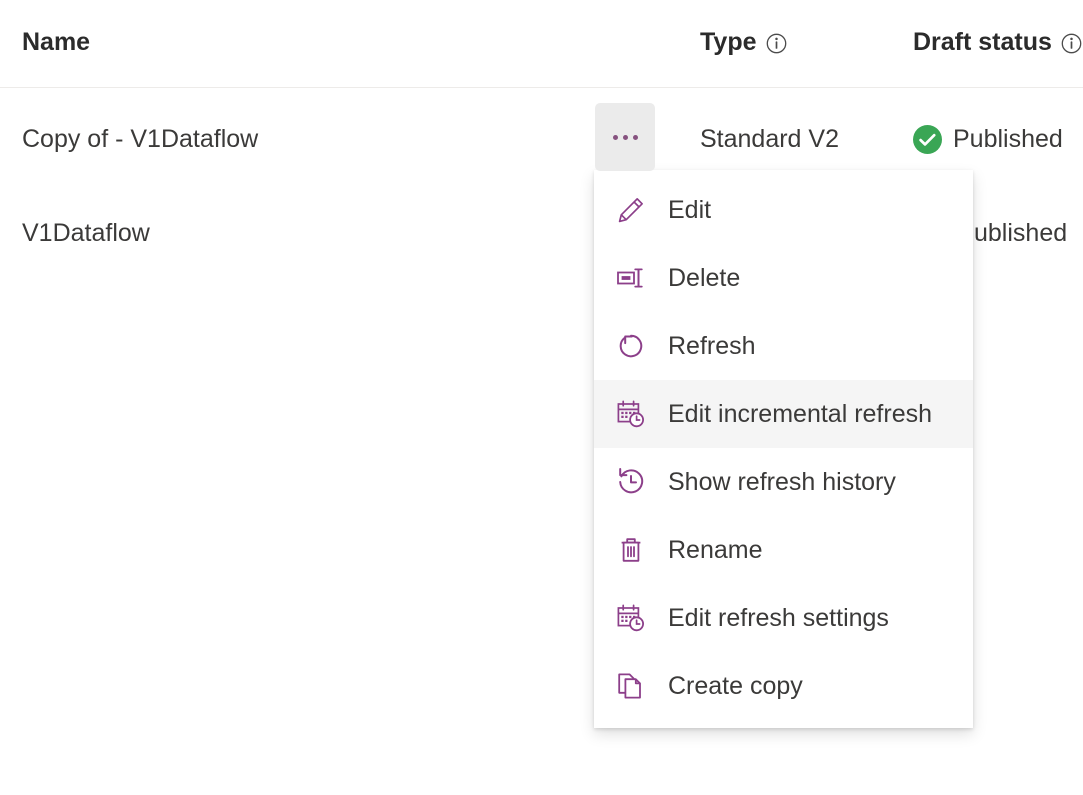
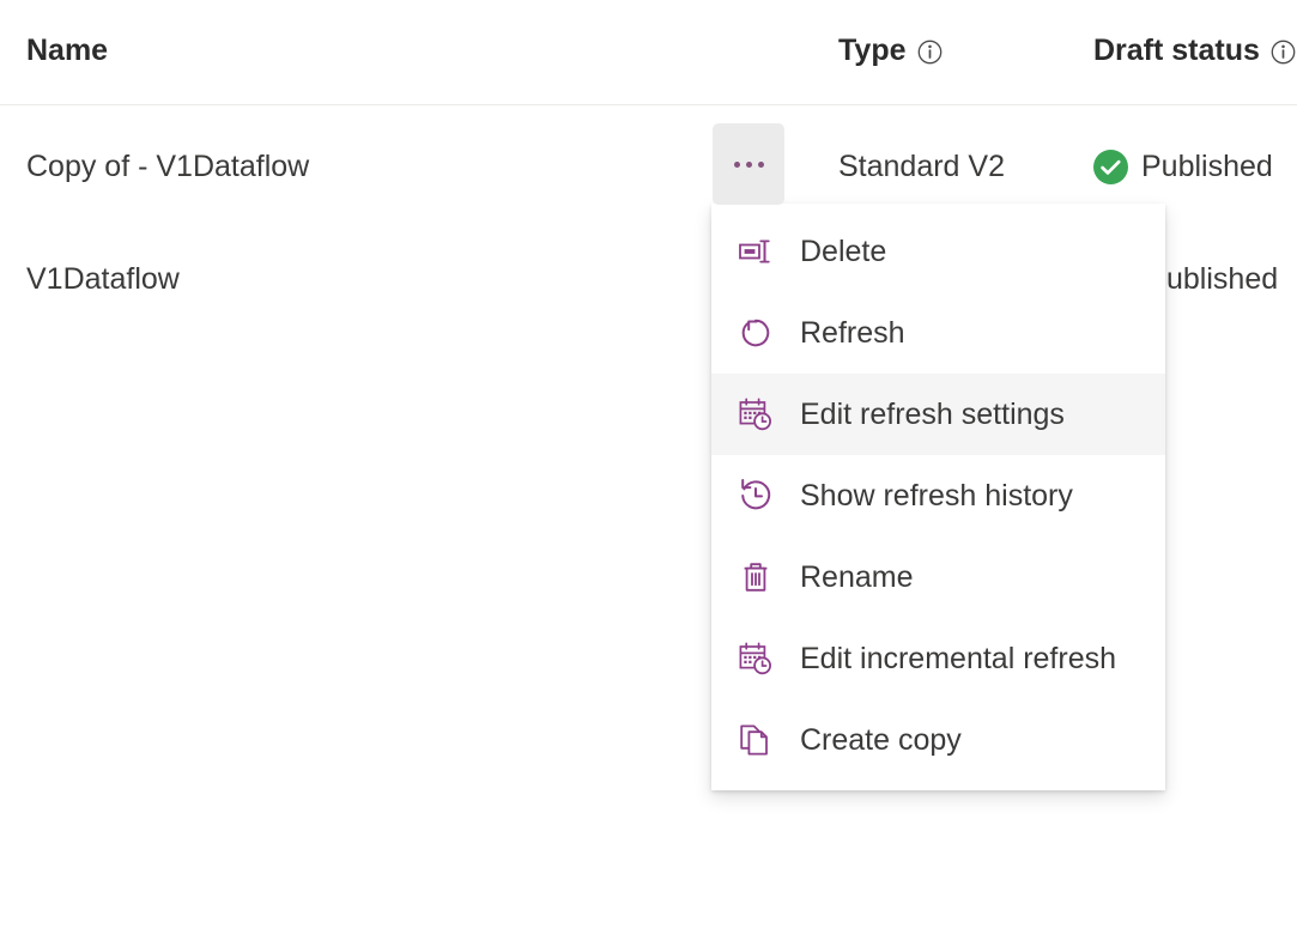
  Name
  Type
  Draft status
  Copy of - V1Dataflow
  Standard V2
  Published
  V1Dataflow
  ublished
- Edit
  Delete
  Refresh
- Edit incremental refresh
+ Edit refresh settings
  Show refresh history
  Rename
- Edit refresh settings
+ Edit incremental refresh
  Create copy
